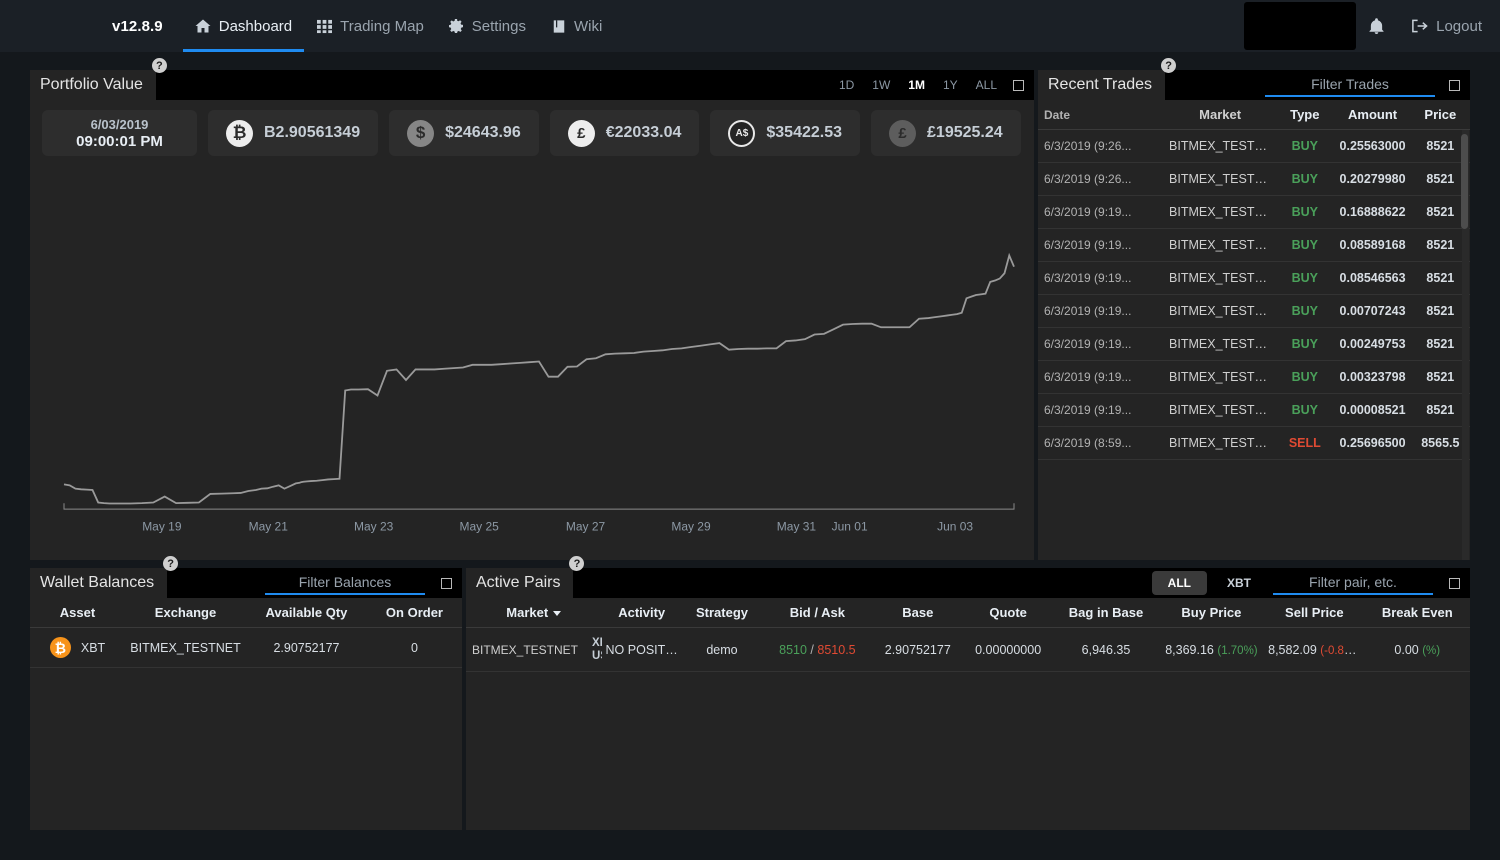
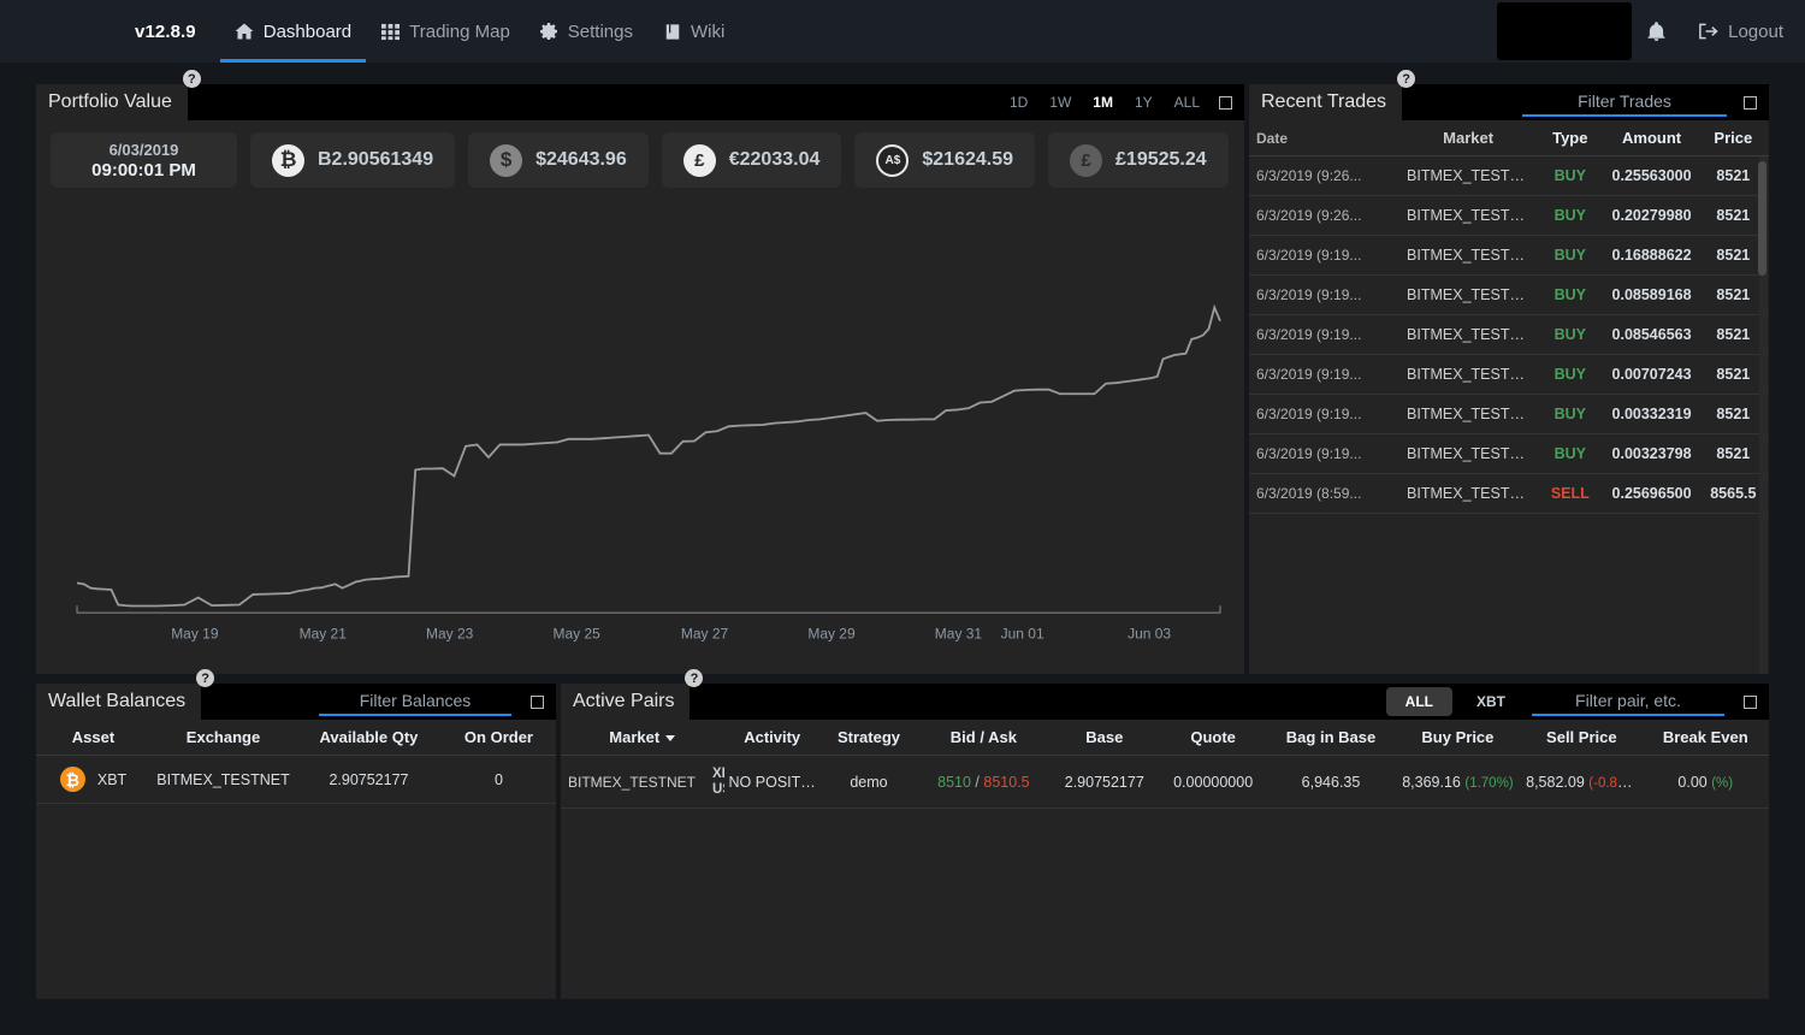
  v12.8.9
  Dashboard
  Trading Map
  Settings
  Wiki
  Logout
  Portfolio Value
  ?
  1D
  1W
  1M
  1Y
  ALL
  6/03/2019
  09:00:01 PM
  ₿
  B2.90561349
  $
  $24643.96
  £
  €22033.04
  A$
- $35422.53
+ $21624.59
  £
  £19525.24
  May 19
  May 21
  May 23
  May 25
  May 27
  May 29
  May 31
  Jun 01
  Jun 03
  Recent Trades
  ?
  Filter Trades
  Date	Market	Type	Amount	Price
  6/3/2019 (9:26...	BITMEX_TESTN...	BUY	0.25563000	8521
  6/3/2019 (9:26...	BITMEX_TESTN...	BUY	0.20279980	8521
  6/3/2019 (9:19...	BITMEX_TESTN...	BUY	0.16888622	8521
  6/3/2019 (9:19...	BITMEX_TESTN...	BUY	0.08589168	8521
  6/3/2019 (9:19...	BITMEX_TESTN...	BUY	0.08546563	8521
  6/3/2019 (9:19...	BITMEX_TESTN...	BUY	0.00707243	8521
- 6/3/2019 (9:19...	BITMEX_TESTN...	BUY	0.00249753	8521
+ 6/3/2019 (9:19...	BITMEX_TESTN...	BUY	0.00332319	8521
  6/3/2019 (9:19...	BITMEX_TESTN...	BUY	0.00323798	8521
- 6/3/2019 (9:19...	BITMEX_TESTN...	BUY	0.00008521	8521
  6/3/2019 (8:59...	BITMEX_TESTN...	SELL	0.25696500	8565.5
  Wallet Balances
  ?
  Filter Balances
  Asset	Exchange	Available Qty	On Order
  ₿ XBT	BITMEX_TESTNET	2.90752177	0
  Active Pairs
  ?
  ALL
  XBT
  Filter pair, etc.
  Market	Activity	Strategy	Bid / Ask	Base	Quote	Bag in Base	Buy Price	Sell Price	Break Even
  BITMEX_TESTNET X U	NO POSITIO	demo	8510 / 8510.5	2.90752177	0.00000000	6,946.35	8,369.16 (1.70%)	8,582.09 (-0.84%)	0.00 (%)
